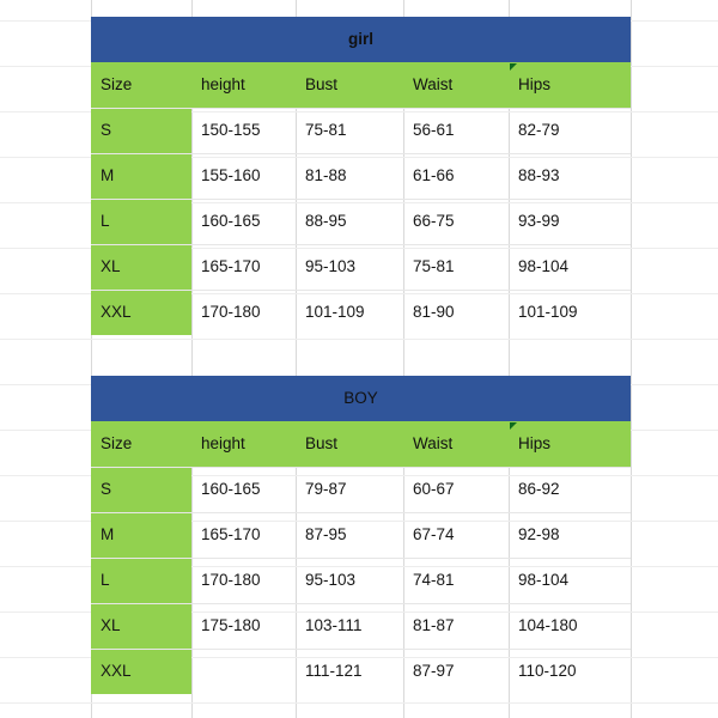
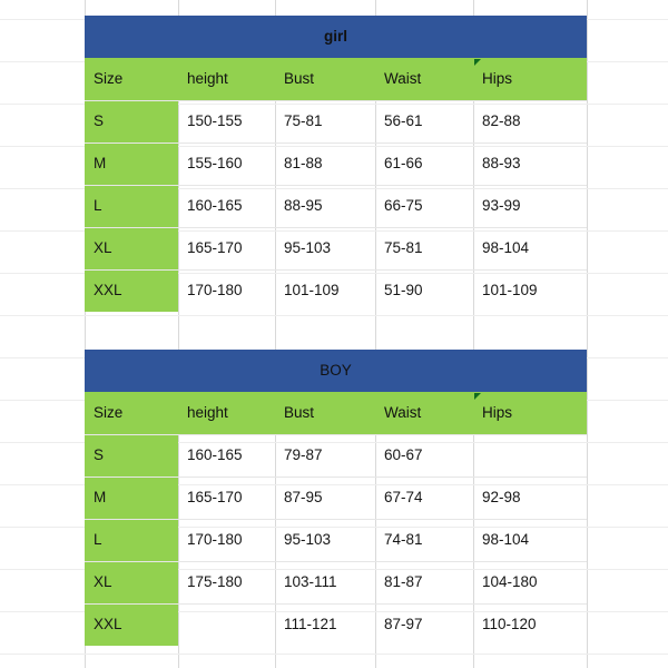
  girl
  Size
  height
  Bust
  Waist
  Hips
  S
  150-155
  75-81
  56-61
- 82-79
+ 82-88
  M
  155-160
  81-88
  61-66
  88-93
  L
  160-165
  88-95
  66-75
  93-99
  XL
  165-170
  95-103
  75-81
  98-104
  XXL
  170-180
  101-109
- 81-90
+ 51-90
  101-109
  BOY
  Size
  height
  Bust
  Waist
  Hips
  S
  160-165
  79-87
  60-67
- 86-92
  M
  165-170
  87-95
  67-74
  92-98
  L
  170-180
  95-103
  74-81
  98-104
  XL
  175-180
  103-111
  81-87
  104-180
  XXL
  111-121
  87-97
  110-120
